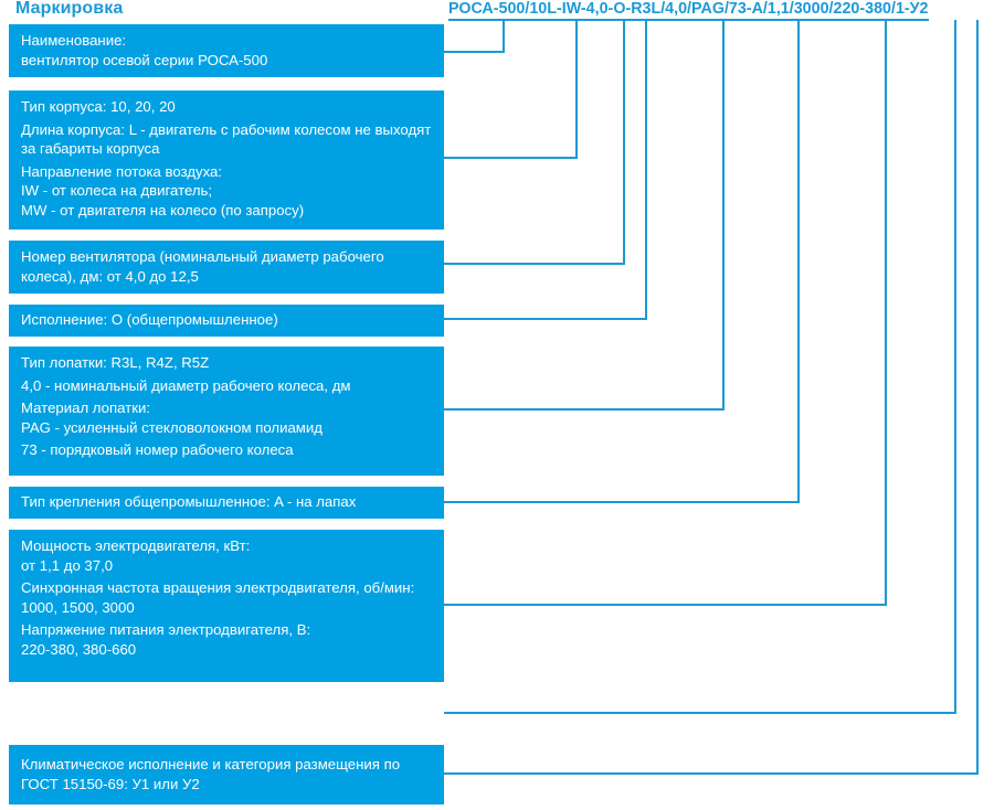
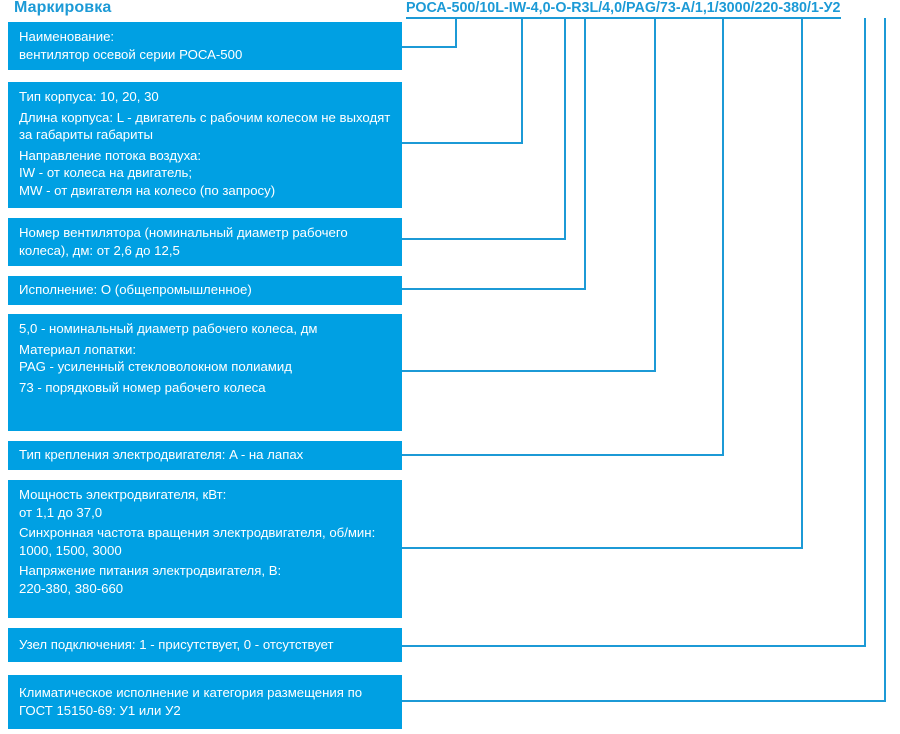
  Маркировка
  РОСА-500/10L-IW-4,0-O-R3L/4,0/PAG/73-A/1,1/3000/220-380/1-У2
  Наименование:
  вентилятор осевой серии РОСА-500
- Тип корпуса: 10, 20, 20
+ Тип корпуса: 10, 20, 30
- Длина корпуса: L - двигатель с рабочим колесом не выходят за габариты корпуса
+ Длина корпуса: L - двигатель с рабочим колесом не выходят за габариты габариты
  Направление потока воздуха:
  IW - от колеса на двигатель;
  MW - от двигателя на колесо (по запросу)
- Номер вентилятора (номинальный диаметр рабочего колеса), дм: от 4,0 до 12,5
+ Номер вентилятора (номинальный диаметр рабочего колеса), дм: от 2,6 до 12,5
  Исполнение: O (общепромышленное)
- Тип лопатки: R3L, R4Z, R5Z
- 4,0 - номинальный диаметр рабочего колеса, дм
+ 5,0 - номинальный диаметр рабочего колеса, дм
  Материал лопатки:
  PAG - усиленный стекловолокном полиамид
  73 - порядковый номер рабочего колеса
- Тип крепления общепромышленное: A - на лапах
+ Тип крепления электродвигателя: A - на лапах
  Мощность электродвигателя, кВт:
  от 1,1 до 37,0
  Синхронная частота вращения электродвигателя, об/мин:
  1000, 1500, 3000
  Напряжение питания электродвигателя, В:
  220-380, 380-660
+ Узел подключения: 1 - присутствует, 0 - отсутствует
  Климатическое исполнение и категория размещения по ГОСТ 15150-69: У1 или У2
